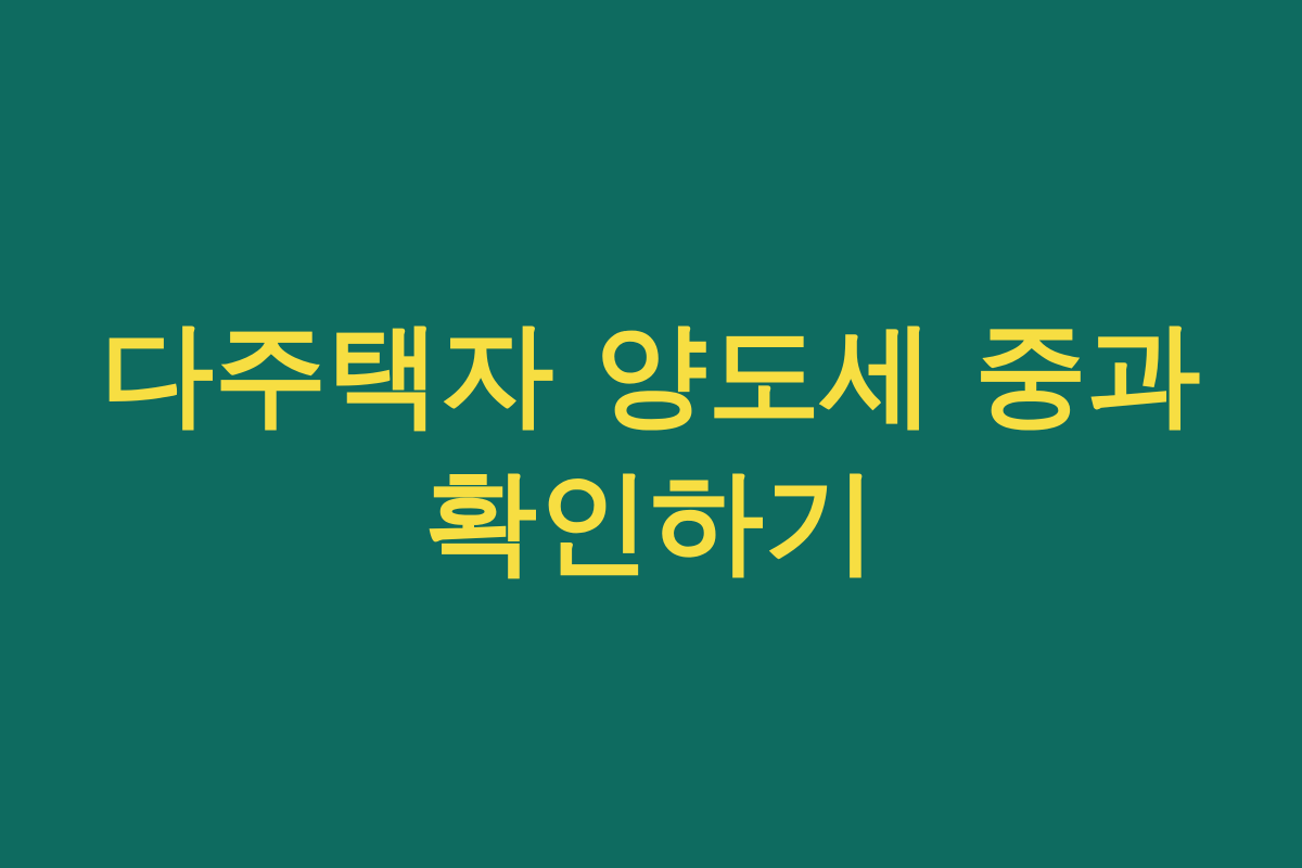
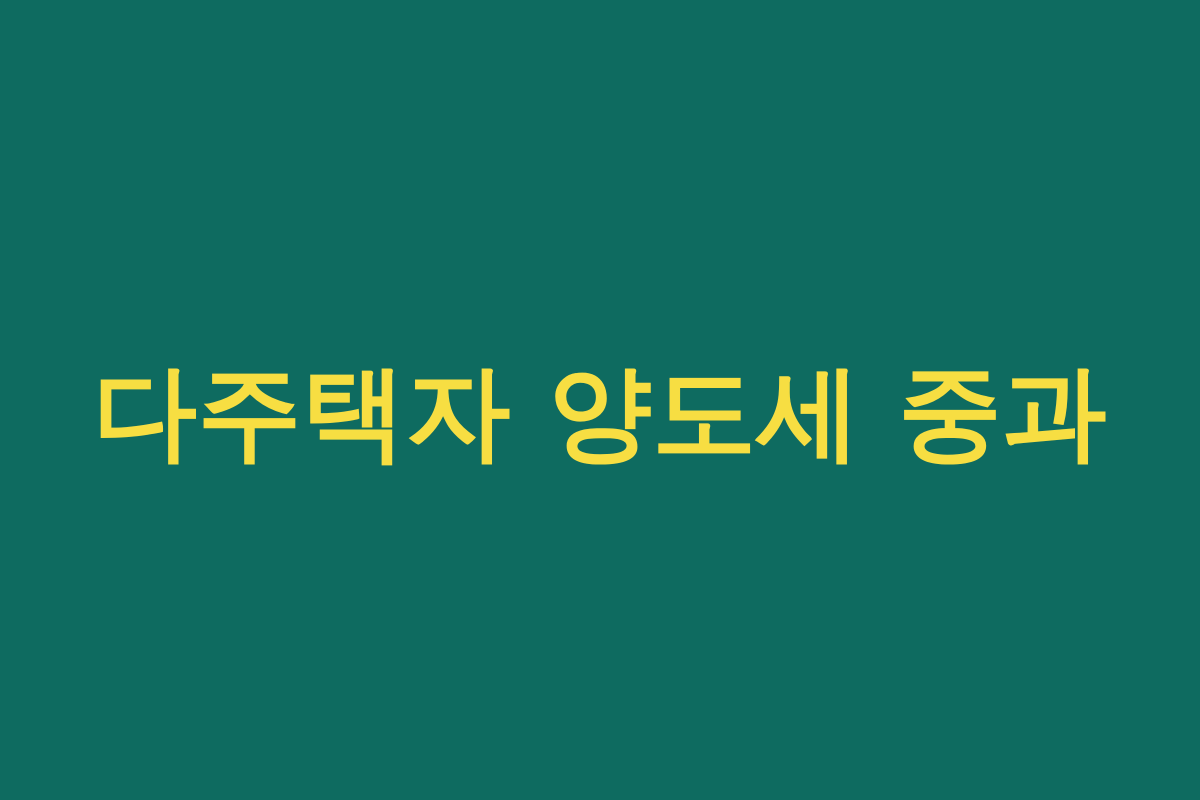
  다주택자 양도세 중과
- 확인하기
